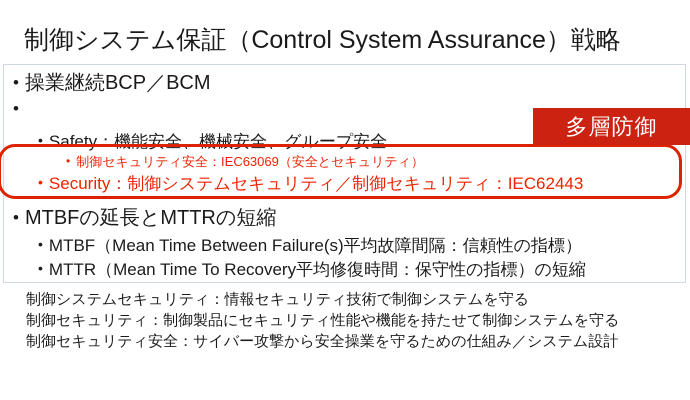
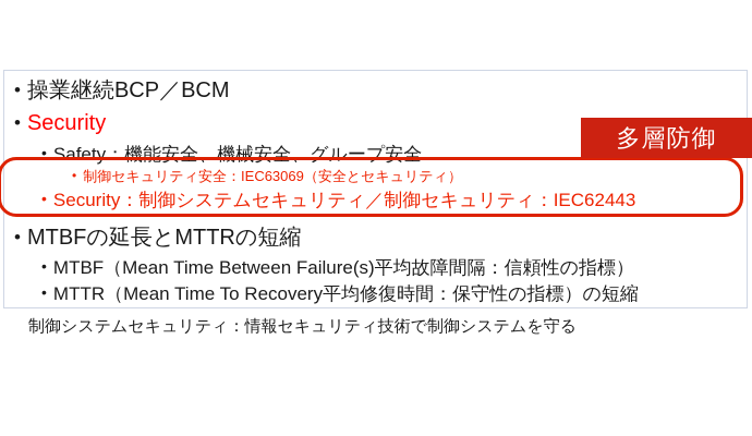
- 制御システム保証（Control System Assurance）戦略
  •
  操業継続BCP／BCM
  •
+ Security
  •
  Safety：機能安全、機械安全、グループ安全
  •
  制御セキュリティ安全：IEC63069（安全とセキュリティ）
  •
  Security：制御システムセキュリティ／制御セキュリティ：IEC62443
  •
  MTBFの延長とMTTRの短縮
  •
  MTBF（Mean Time Between Failure(s)平均故障間隔：信頼性の指標）
  •
  MTTR（Mean Time To Recovery平均修復時間：保守性の指標）の短縮
  多層防御
  制御システムセキュリティ：情報セキュリティ技術で制御システムを守る
- 制御セキュリティ：制御製品にセキュリティ性能や機能を持たせて制御システムを守る
- 制御セキュリティ安全：サイバー攻撃から安全操業を守るための仕組み／システム設計
